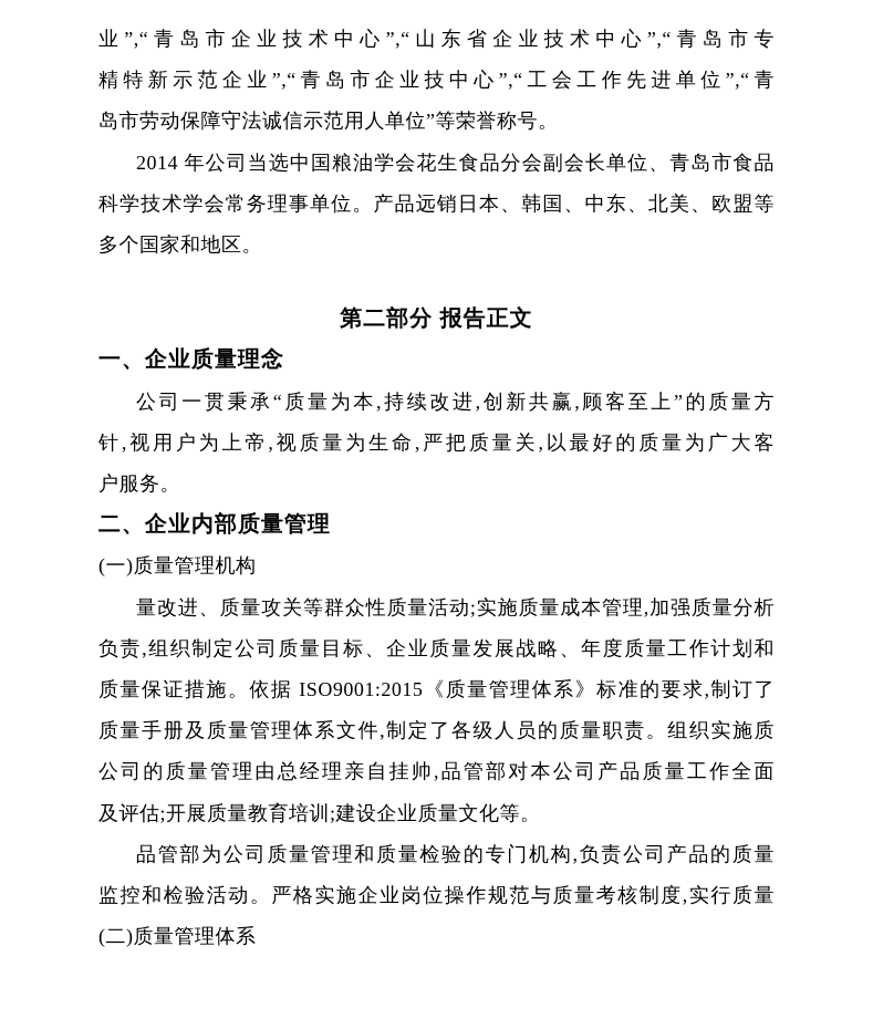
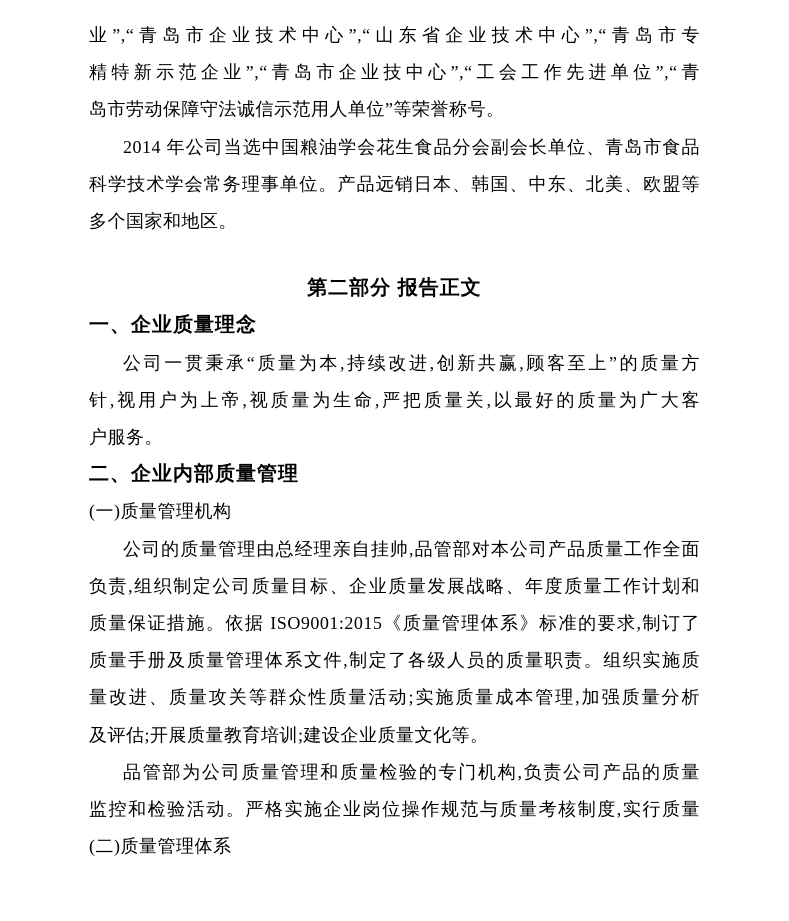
  业”,“青岛市企业技术中心”,“山东省企业技术中心”,“青岛市专
  精特新示范企业”,“青岛市企业技中心”,“工会工作先进单位”,“青
  岛市劳动保障守法诚信示范用人单位”等荣誉称号。
  2014 年公司当选中国粮油学会花生食品分会副会长单位、青岛市食品
  科学技术学会常务理事单位。产品远销日本、韩国、中东、北美、欧盟等
  多个国家和地区。
  第二部分 报告正文
  一、企业质量理念
  公司一贯秉承“质量为本,持续改进,创新共赢,顾客至上”的质量方
  针,视用户为上帝,视质量为生命,严把质量关,以最好的质量为广大客
  户服务。
  二、企业内部质量管理
  (一)质量管理机构
- 量改进、质量攻关等群众性质量活动;实施质量成本管理,加强质量分析
+ 公司的质量管理由总经理亲自挂帅,品管部对本公司产品质量工作全面
  负责,组织制定公司质量目标、企业质量发展战略、年度质量工作计划和
  质量保证措施。依据 ISO9001:2015《质量管理体系》标准的要求,制订了
  质量手册及质量管理体系文件,制定了各级人员的质量职责。组织实施质
- 公司的质量管理由总经理亲自挂帅,品管部对本公司产品质量工作全面
+ 量改进、质量攻关等群众性质量活动;实施质量成本管理,加强质量分析
  及评估;开展质量教育培训;建设企业质量文化等。
  品管部为公司质量管理和质量检验的专门机构,负责公司产品的质量
  监控和检验活动。严格实施企业岗位操作规范与质量考核制度,实行质量
  (二)质量管理体系
